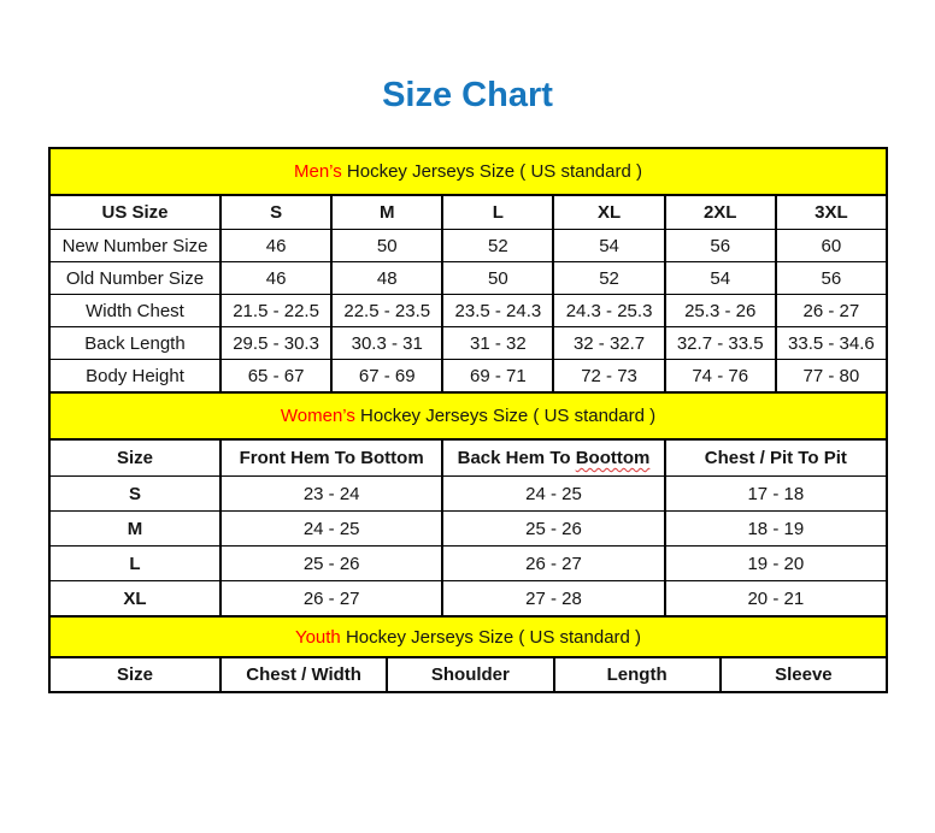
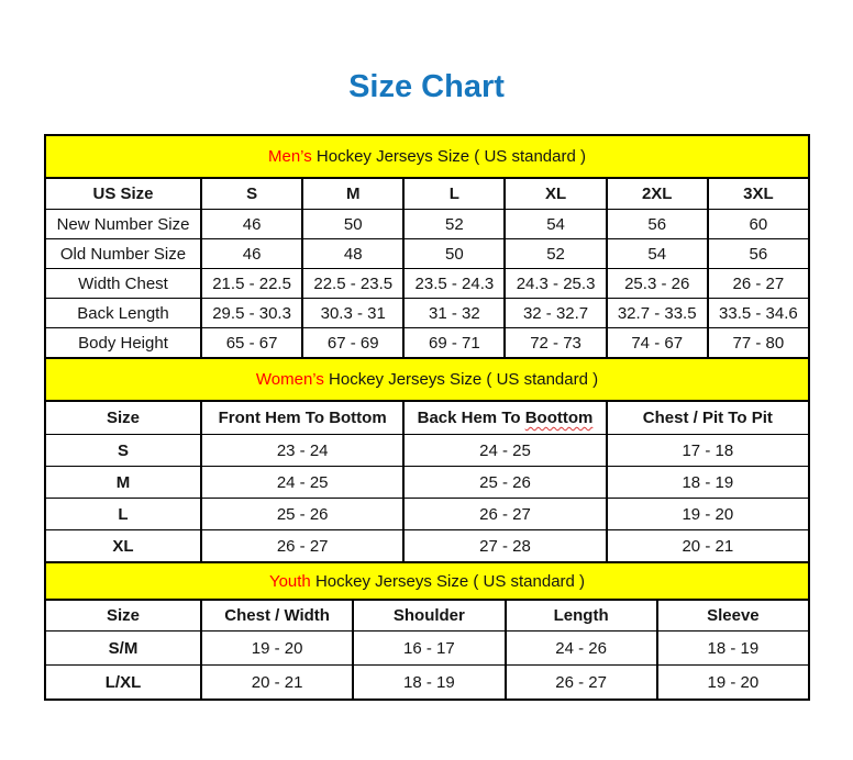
  Size Chart
  Men’s Hockey Jerseys Size ( US standard )
  US Size	S	M	L	XL	2XL	3XL
  New Number Size	46	50	52	54	56	60
  Old Number Size	46	48	50	52	54	56
  Width Chest	21.5 - 22.5	22.5 - 23.5	23.5 - 24.3	24.3 - 25.3	25.3 - 26	26 - 27
  Back Length	29.5 - 30.3	30.3 - 31	31 - 32	32 - 32.7	32.7 - 33.5	33.5 - 34.6
- Body Height	65 - 67	67 - 69	69 - 71	72 - 73	74 - 76	77 - 80
+ Body Height	65 - 67	67 - 69	69 - 71	72 - 73	74 - 67	77 - 80
  Women’s Hockey Jerseys Size ( US standard )
  Size	Front Hem To Bottom	Back Hem To Boottom	Chest / Pit To Pit
  S	23 - 24	24 - 25	17 - 18
  M	24 - 25	25 - 26	18 - 19
  L	25 - 26	26 - 27	19 - 20
  XL	26 - 27	27 - 28	20 - 21
  Youth Hockey Jerseys Size ( US standard )
  Size	Chest / Width	Shoulder	Length	Sleeve
+ S/M	19 - 20	16 - 17	24 - 26	18 - 19
+ L/XL	20 - 21	18 - 19	26 - 27	19 - 20
